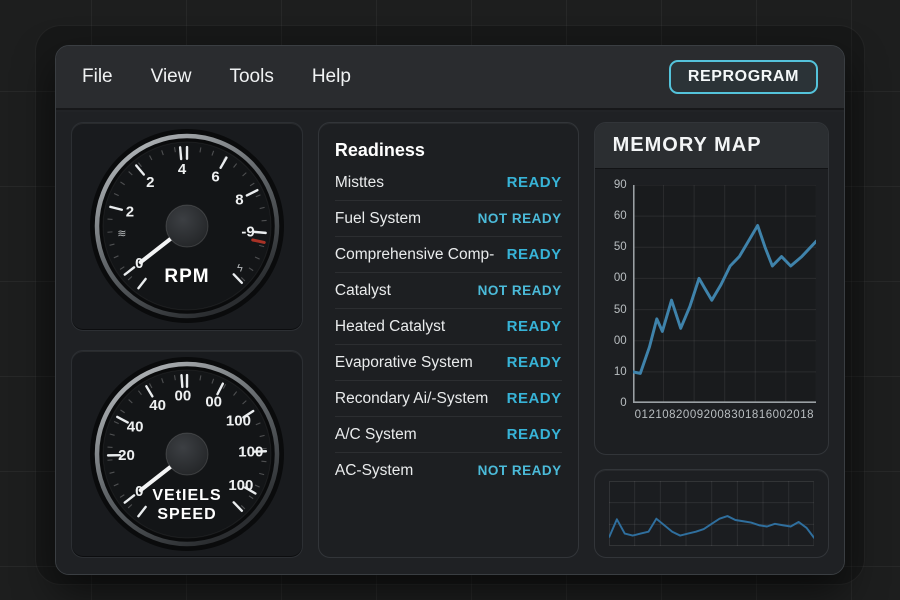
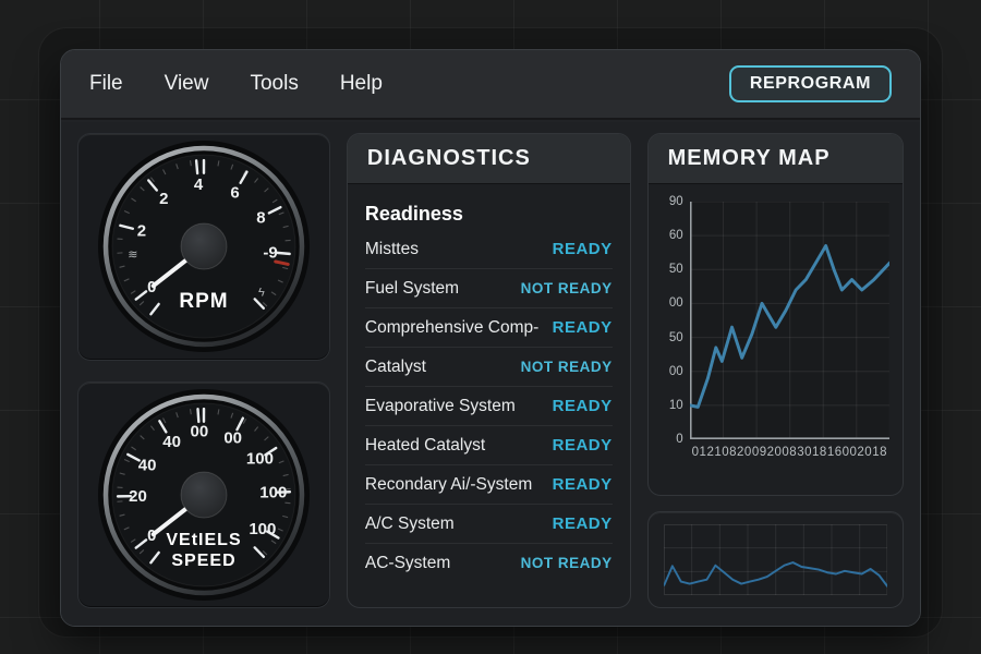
  File
  View
  Tools
  Help
  REPROGRAM
  0
  2
  2
  4
  6
  8
  -9
  ≋
  ϟ
  RPM
  0
  20
  40
  40
  00
  00
  100
  100
  100
  VEtIELS
  SPEED
+ DIAGNOSTICS
  Readiness
  Misttes
  READY
  Fuel System
  NOT READY
  Comprehensive Comp-
  READY
  Catalyst
  NOT READY
- Heated Catalyst
+ Evaporative System
  READY
- Evaporative System
+ Heated Catalyst
  READY
  Recondary Ai/-System
  READY
  A/C System
  READY
  AC-System
  NOT READY
  MEMORY MAP
  90
  60
  50
  00
  50
  00
  10
  0
  01
  2108
  2009
  2008
  3018
  1600
  2018
